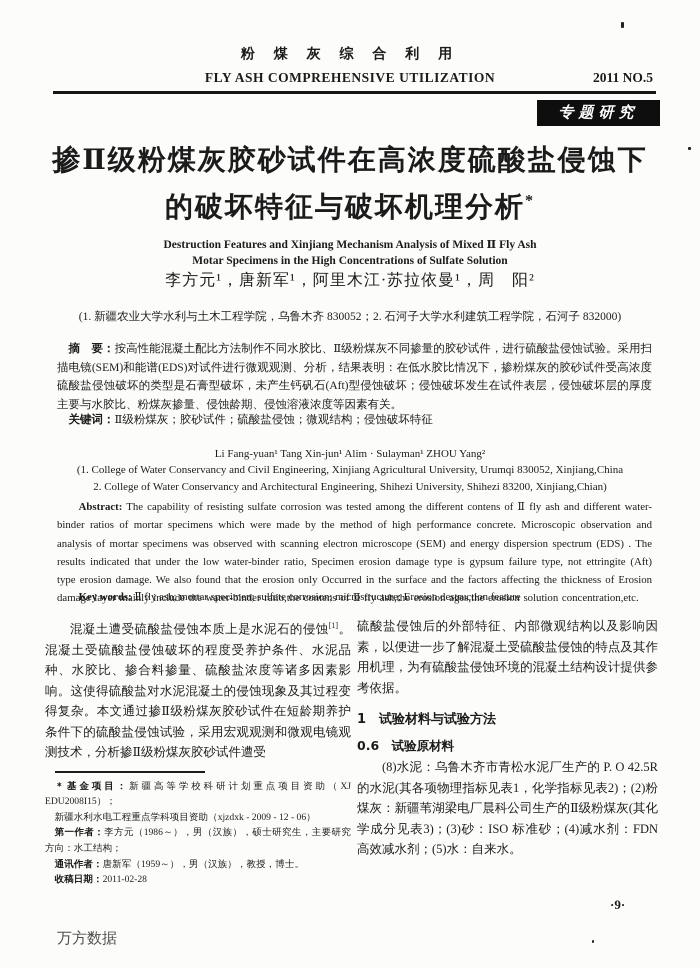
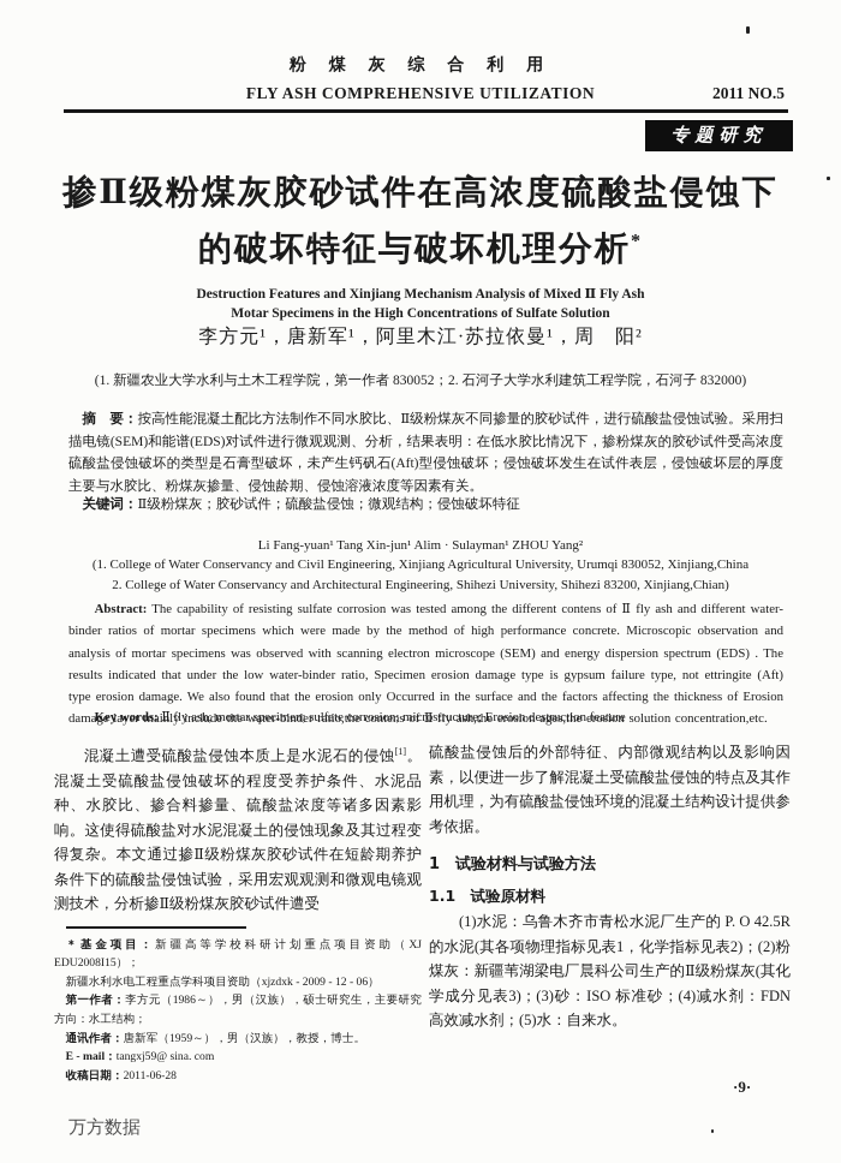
  粉 煤 灰 综 合 利 用
  FLY ASH COMPREHENSIVE UTILIZATION
  2011 NO.5
  专题研究
  掺Ⅱ级粉煤灰胶砂试件在高浓度硫酸盐侵蚀下
  的破坏特征与破坏机理分析*
  Destruction Features and Xinjiang Mechanism Analysis of Mixed Ⅱ Fly Ash
  Motar Specimens in the High Concentrations of Sulfate Solution
  李方元¹，唐新军¹，阿里木江·苏拉依曼¹，周 阳²
- (1. 新疆农业大学水利与土木工程学院，乌鲁木齐 830052；2. 石河子大学水利建筑工程学院，石河子 832000)
+ (1. 新疆农业大学水利与土木工程学院，第一作者 830052；2. 石河子大学水利建筑工程学院，石河子 832000)
  摘 要：按高性能混凝土配比方法制作不同水胶比、Ⅱ级粉煤灰不同掺量的胶砂试件，进行硫酸盐侵蚀试验。采用扫描电镜(SEM)和能谱(EDS)对试件进行微观观测、分析，结果表明：在低水胶比情况下，掺粉煤灰的胶砂试件受高浓度硫酸盐侵蚀破坏的类型是石膏型破坏，未产生钙矾石(Aft)型侵蚀破坏；侵蚀破坏发生在试件表层，侵蚀破坏层的厚度主要与水胶比、粉煤灰掺量、侵蚀龄期、侵蚀溶液浓度等因素有关。
  关键词：Ⅱ级粉煤灰；胶砂试件；硫酸盐侵蚀；微观结构；侵蚀破坏特征
  Li Fang-yuan¹ Tang Xin-jun¹ Alim · Sulayman¹ ZHOU Yang²
  (1. College of Water Conservancy and Civil Engineering, Xinjiang Agricultural University, Urumqi 830052, Xinjiang,China
  2. College of Water Conservancy and Architectural Engineering, Shihezi University, Shihezi 83200, Xinjiang,Chian)
  Abstract: The capability of resisting sulfate corrosion was tested among the different contens of Ⅱ fly ash and different water-binder ratios of mortar specimens which were made by the method of high performance concrete. Microscopic observation and analysis of mortar specimens was observed with scanning electron microscope (SEM) and energy dispersion spectrum (EDS) . The results indicated that under the low water-binder ratio, Specimen erosion damage type is gypsum failure type, not ettringite (Aft) type erosion damage. We also found that the erosion only Occurred in the surface and the factors affecting the thickness of Erosion damage layer mainly include the water-binder ratio,the contens of Ⅱ fly ash,the erosion ages,the erosion solution concentration,etc.
  Key words: Ⅱ fly ash; mortar specimen; sulfate corrosion; microstructure; Erosion destruction feature
  混凝土遭受硫酸盐侵蚀本质上是水泥石的侵蚀[1]。混凝土受硫酸盐侵蚀破坏的程度受养护条件、水泥品种、水胶比、掺合料掺量、硫酸盐浓度等诸多因素影响。这使得硫酸盐对水泥混凝土的侵蚀现象及其过程变得复杂。本文通过掺Ⅱ级粉煤灰胶砂试件在短龄期养护条件下的硫酸盐侵蚀试验，采用宏观观测和微观电镜观测技术，分析掺Ⅱ级粉煤灰胶砂试件遭受
  ＊基金项目：新疆高等学校科研计划重点项目资助（XJ EDU2008I15）；
  新疆水利水电工程重点学科项目资助（xjzdxk - 2009 - 12 - 06）
  第一作者：李方元（1986～），男（汉族），硕士研究生，主要研究方向：水工结构；
  通讯作者：唐新军（1959～），男（汉族），教授，博士。
+ E - mail：tangxj59@ sina. com
- 收稿日期：2011-02-28
+ 收稿日期：2011-06-28
  硫酸盐侵蚀后的外部特征、内部微观结构以及影响因素，以便进一步了解混凝土受硫酸盐侵蚀的特点及其作用机理，为有硫酸盐侵蚀环境的混凝土结构设计提供参考依据。
  1 试验材料与试验方法
- 0.6 试验原材料
+ 1.1 试验原材料
- (8)水泥：乌鲁木齐市青松水泥厂生产的 P. O 42.5R 的水泥(其各项物理指标见表1，化学指标见表2)；(2)粉煤灰：新疆苇湖梁电厂晨科公司生产的Ⅱ级粉煤灰(其化学成分见表3)；(3)砂：ISO 标准砂；(4)减水剂：FDN 高效减水剂；(5)水：自来水。
+ (1)水泥：乌鲁木齐市青松水泥厂生产的 P. O 42.5R 的水泥(其各项物理指标见表1，化学指标见表2)；(2)粉煤灰：新疆苇湖梁电厂晨科公司生产的Ⅱ级粉煤灰(其化学成分见表3)；(3)砂：ISO 标准砂；(4)减水剂：FDN 高效减水剂；(5)水：自来水。
  ·9·
  万方数据
